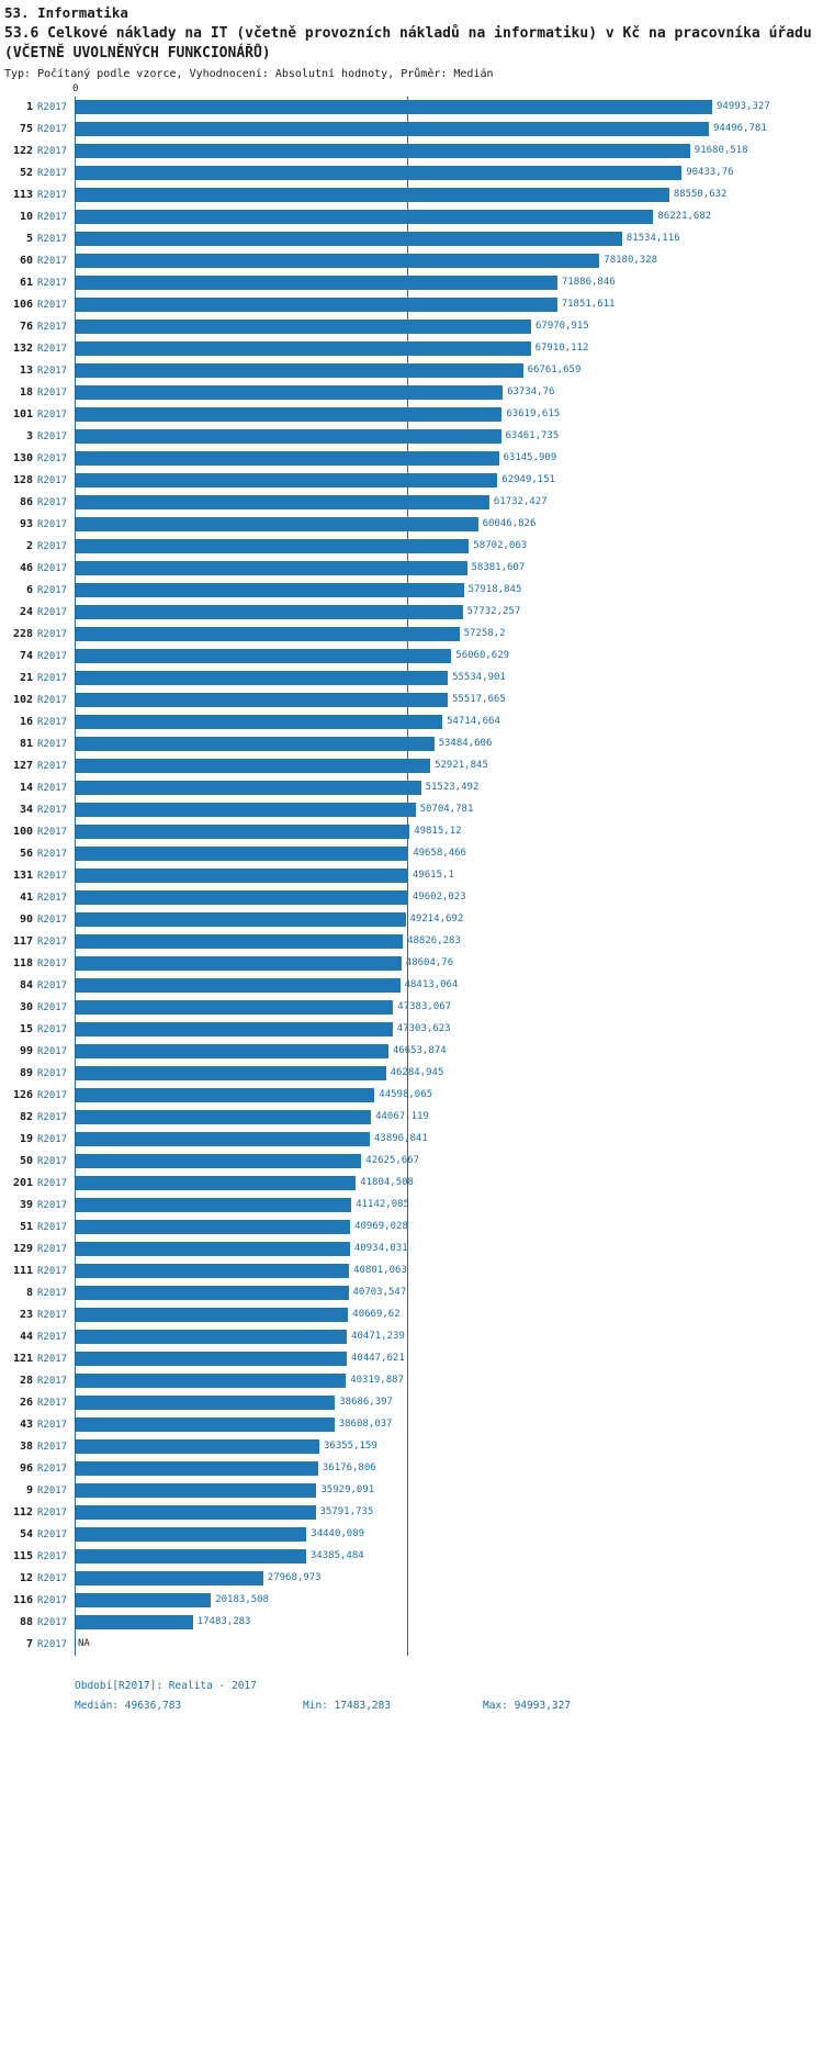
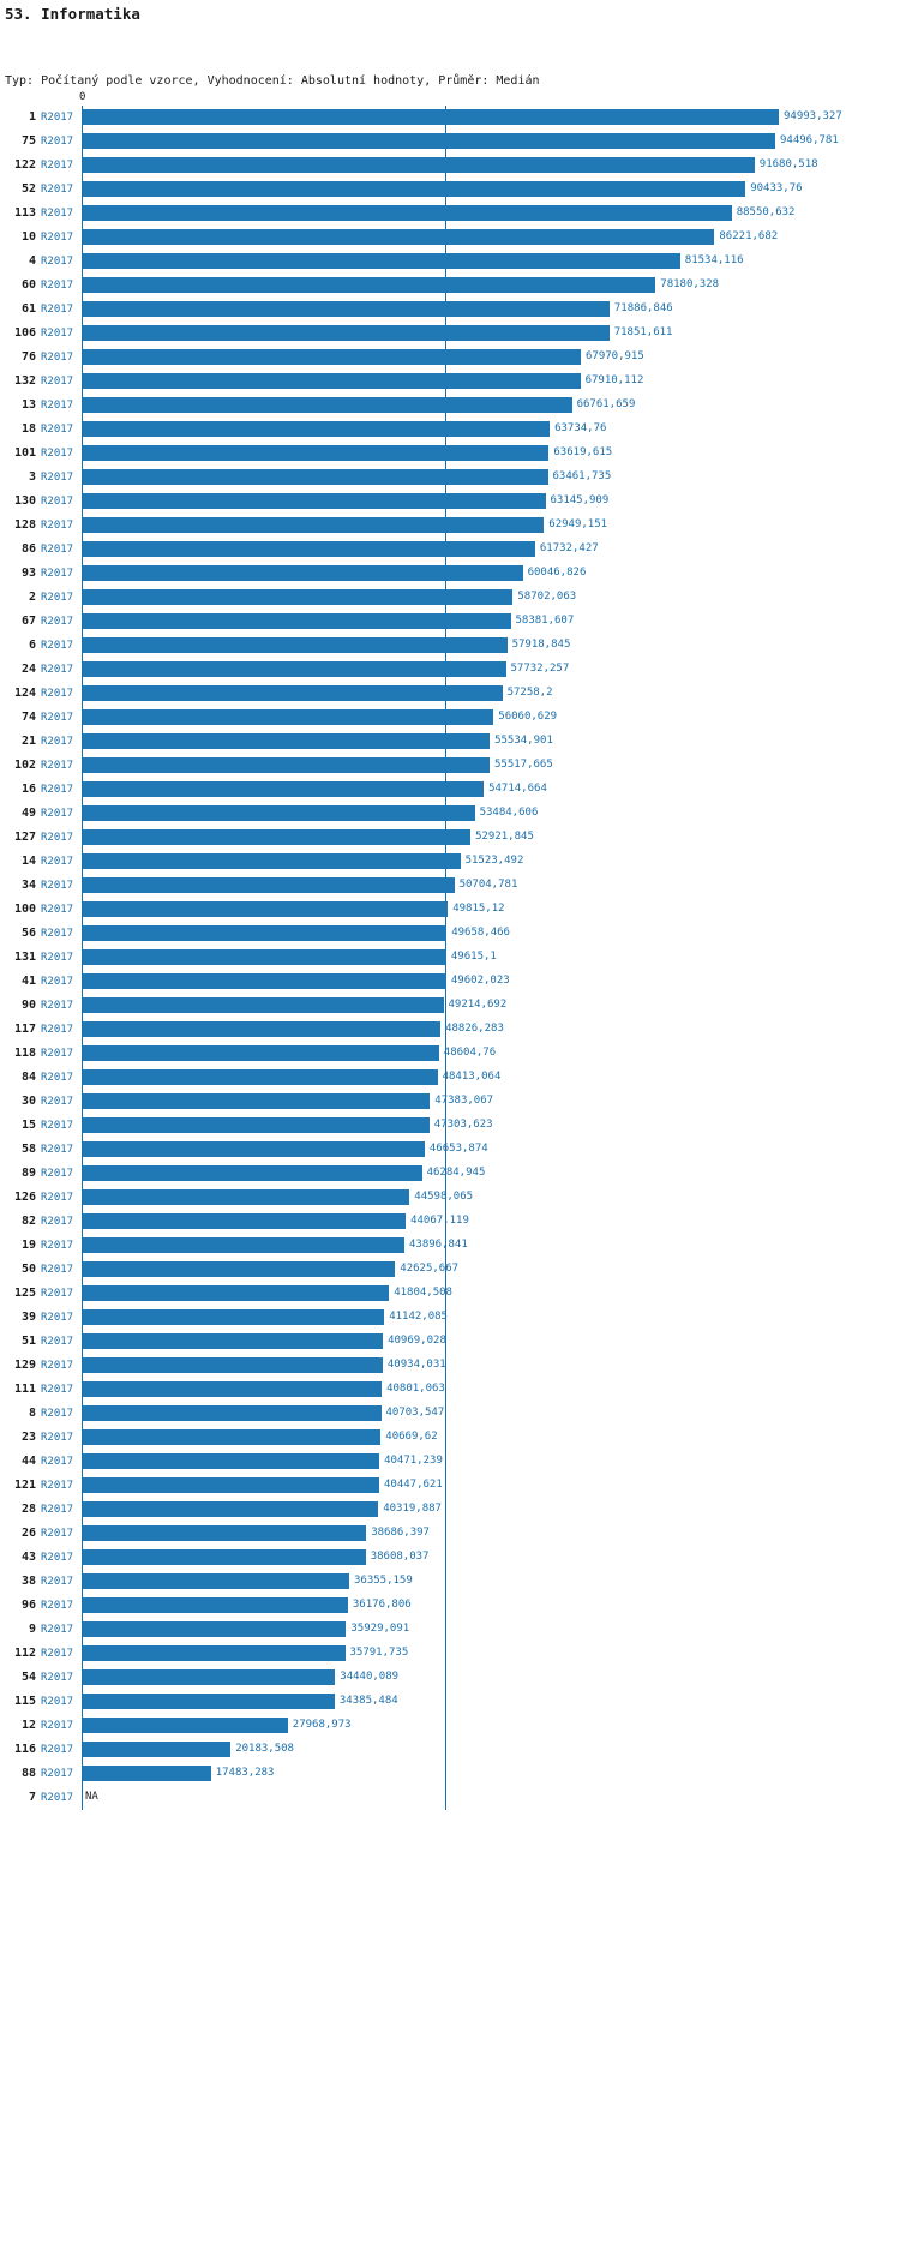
  53. Informatika
- 53.6 Celkové náklady na IT (včetně provozních nákladů na informatiku) v Kč na pracovníka úřadu (VČETNĚ UVOLNĚNÝCH FUNKCIONÁŘŮ)
  Typ: Počítaný podle vzorce, Vyhodnocení: Absolutní hodnoty, Průměr: Medián
  0
  1
  R2017
  94993,327
  75
  R2017
  94496,781
  122
  R2017
  91680,518
  52
  R2017
  90433,76
  113
  R2017
  88550,632
  10
  R2017
  86221,682
- 5
+ 4
  R2017
  81534,116
  60
  R2017
  78180,328
  61
  R2017
  71886,846
  106
  R2017
  71851,611
  76
  R2017
  67970,915
  132
  R2017
  67910,112
  13
  R2017
  66761,659
  18
  R2017
  63734,76
  101
  R2017
  63619,615
  3
  R2017
  63461,735
  130
  R2017
  63145,909
  128
  R2017
  62949,151
  86
  R2017
  61732,427
  93
  R2017
  60046,826
  2
  R2017
  58702,063
- 46
+ 67
  R2017
  58381,607
  6
  R2017
  57918,845
  24
  R2017
  57732,257
- 228
+ 124
  R2017
  57258,2
  74
  R2017
  56060,629
  21
  R2017
  55534,901
  102
  R2017
  55517,665
  16
  R2017
  54714,664
- 81
+ 49
  R2017
  53484,606
  127
  R2017
  52921,845
  14
  R2017
  51523,492
  34
  R2017
  50704,781
  100
  R2017
  49815,12
  56
  R2017
  49658,466
  131
  R2017
  49615,1
  41
  R2017
  49602,023
  90
  R2017
  49214,692
  117
  R2017
  48826,283
  118
  R2017
  48604,76
  84
  R2017
  48413,064
  30
  R2017
  47383,067
  15
  R2017
  47303,623
- 99
+ 58
  R2017
  46653,874
  89
  R2017
  46284,945
  126
  R2017
  44598,065
  82
  R2017
  44067,119
  19
  R2017
  43896,841
  50
  R2017
  42625,667
- 201
+ 125
  R2017
  41804,508
  39
  R2017
  41142,085
  51
  R2017
  40969,028
  129
  R2017
  40934,031
  111
  R2017
  40801,063
  8
  R2017
  40703,547
  23
  R2017
  40669,62
  44
  R2017
  40471,239
  121
  R2017
  40447,621
  28
  R2017
  40319,887
  26
  R2017
  38686,397
  43
  R2017
  38608,037
  38
  R2017
  36355,159
  96
  R2017
  36176,806
  9
  R2017
  35929,091
  112
  R2017
  35791,735
  54
  R2017
  34440,089
  115
  R2017
  34385,484
  12
  R2017
  27968,973
  116
  R2017
  20183,508
  88
  R2017
  17483,283
  7
  R2017
  NA
- Období[R2017]: Realita - 2017
- Medián: 49636,783
- Min: 17483,283
- Max: 94993,327
